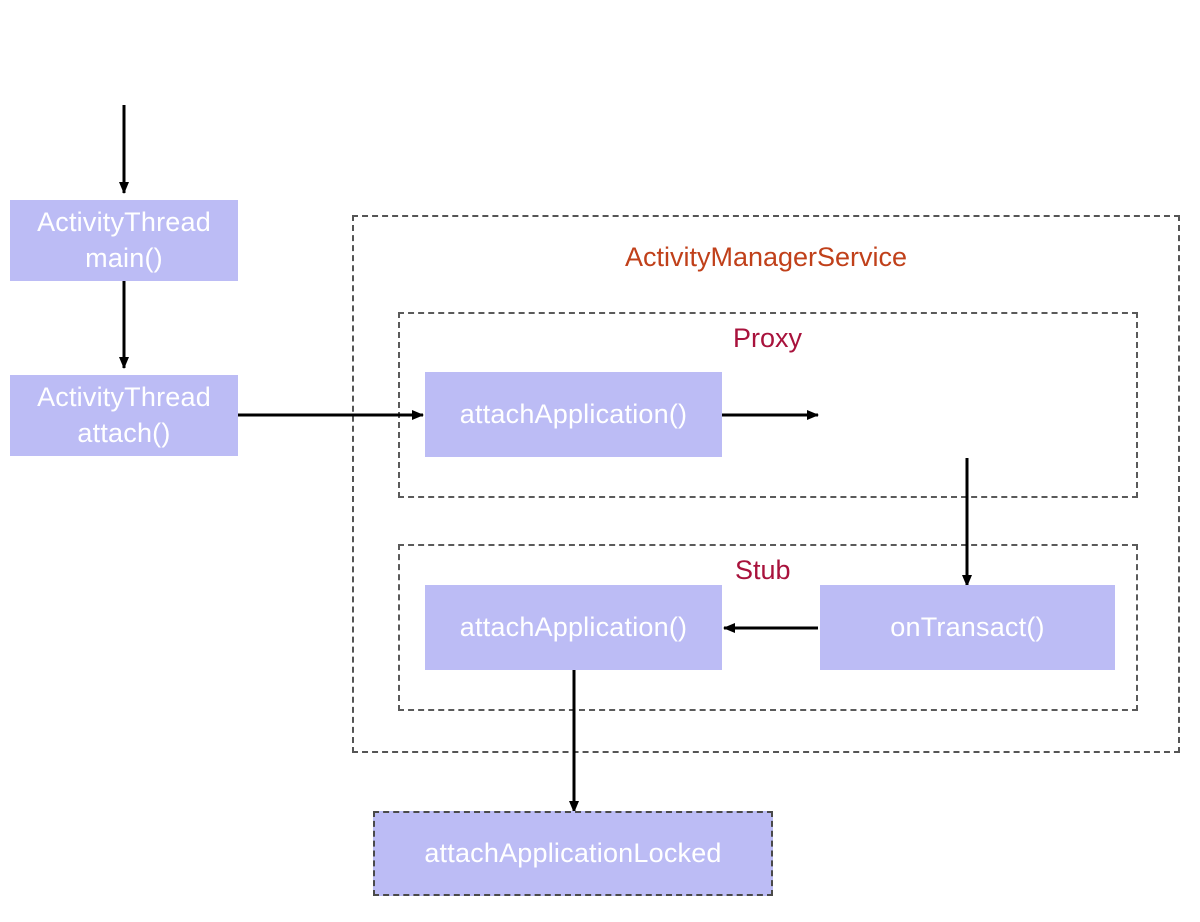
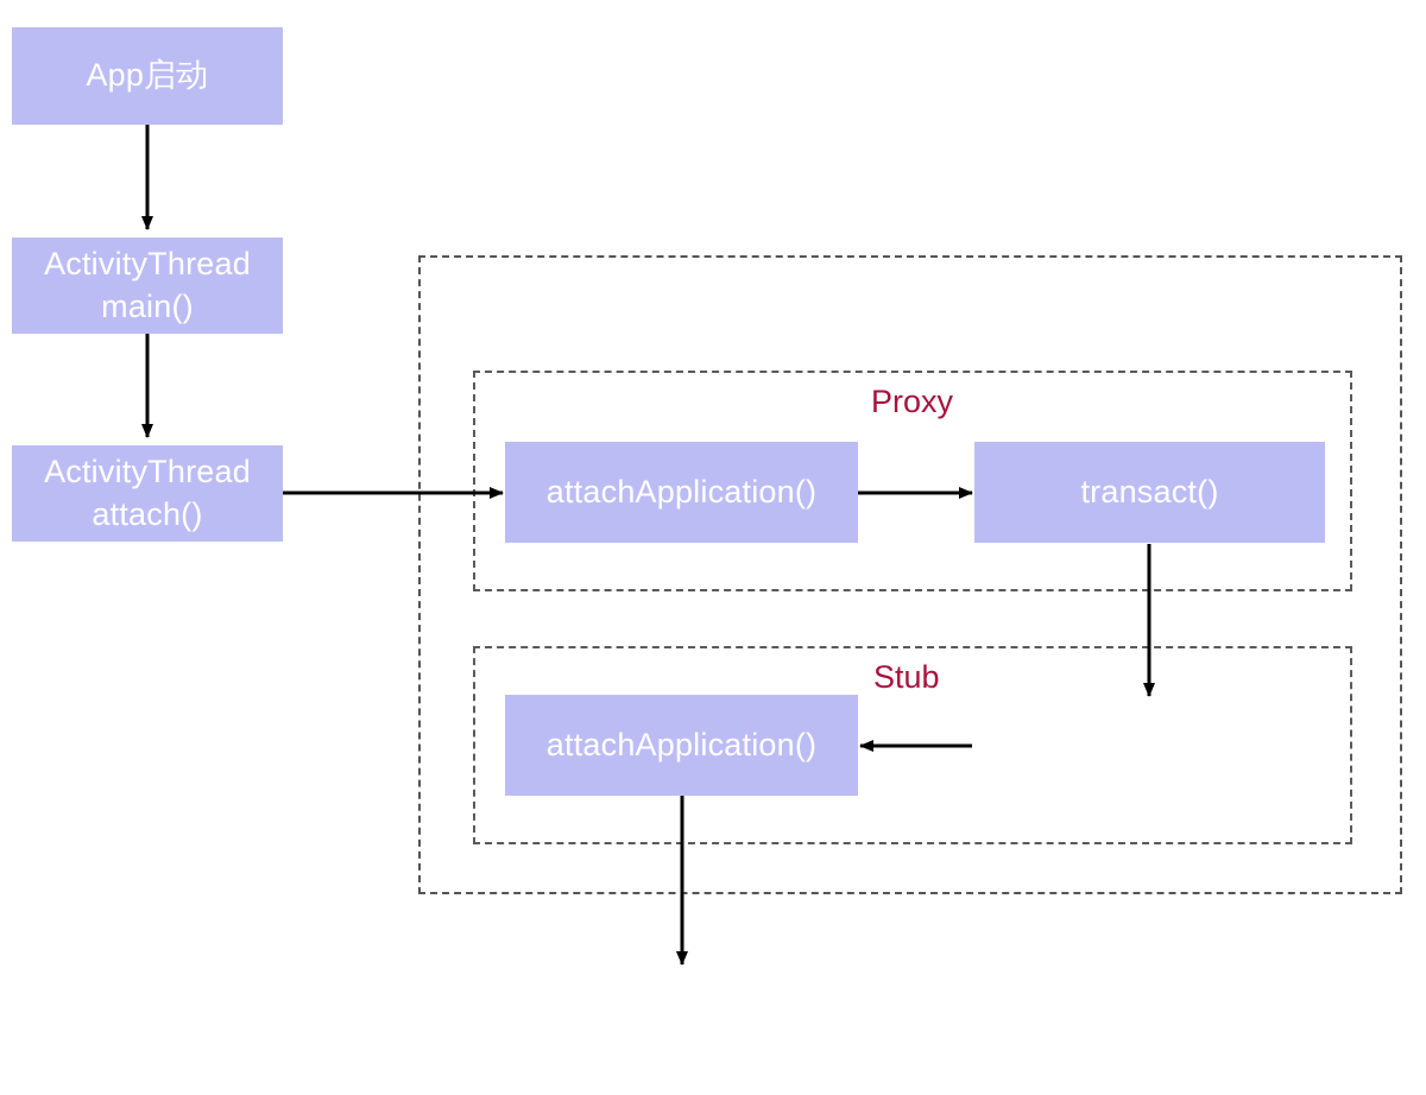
- ActivityManagerService
  Proxy
  Stub
+ App启动
  ActivityThread
  main()
  ActivityThread
  attach()
  attachApplication()
+ transact()
  attachApplication()
- onTransact()
- attachApplicationLocked
